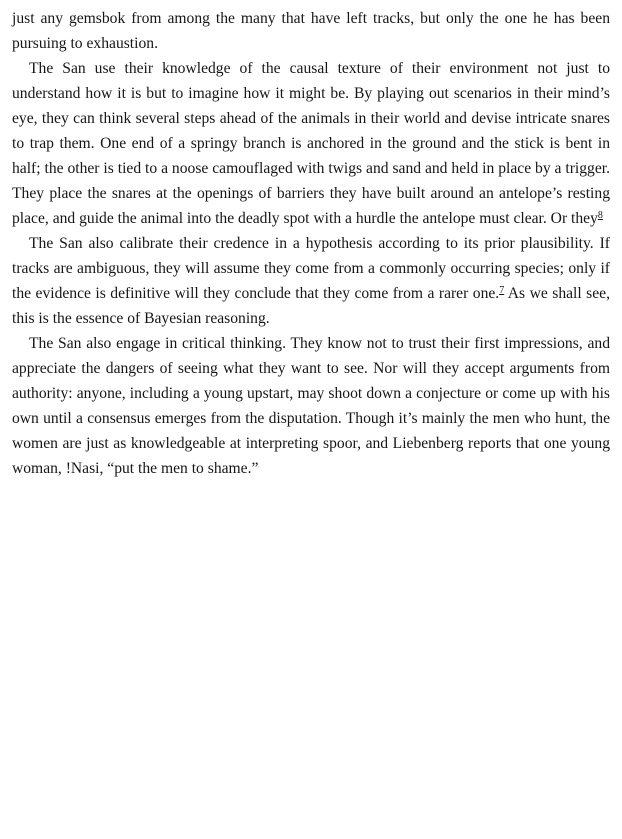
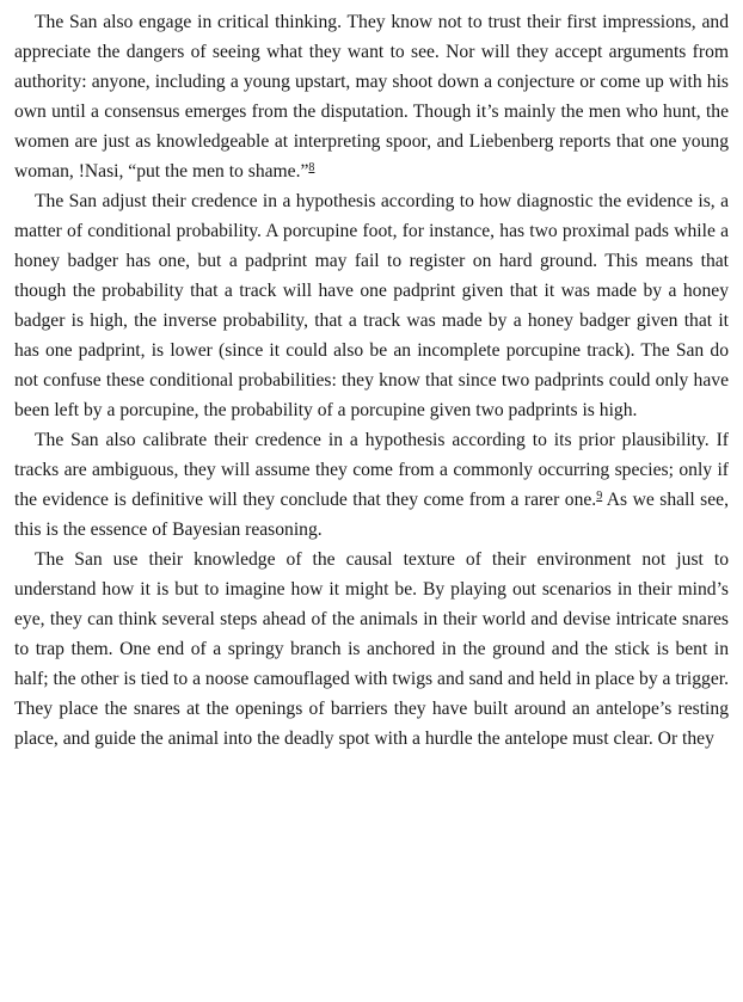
- just any gemsbok from among the many that have left tracks, but only the one he has been pursuing to exhaustion.
- The San use their knowledge of the causal texture of their environment not just to understand how it is but to imagine how it might be. By playing out scenarios in their mind’s eye, they can think several steps ahead of the animals in their world and devise intricate snares to trap them. One end of a springy branch is anchored in the ground and the stick is bent in half; the other is tied to a noose camouflaged with twigs and sand and held in place by a trigger. They place the snares at the openings of barriers they have built around an antelope’s resting place, and guide the animal into the deadly spot with a hurdle the antelope must clear. Or they8
+ The San also engage in critical thinking. They know not to trust their first impressions, and appreciate the dangers of seeing what they want to see. Nor will they accept arguments from authority: anyone, including a young upstart, may shoot down a conjecture or come up with his own until a consensus emerges from the disputation. Though it’s mainly the men who hunt, the women are just as knowledgeable at interpreting spoor, and Liebenberg reports that one young woman, !Nasi, “put the men to shame.”8
+ The San adjust their credence in a hypothesis according to how diagnostic the evidence is, a matter of conditional probability. A porcupine foot, for instance, has two proximal pads while a honey badger has one, but a padprint may fail to register on hard ground. This means that though the probability that a track will have one padprint given that it was made by a honey badger is high, the inverse probability, that a track was made by a honey badger given that it has one padprint, is lower (since it could also be an incomplete porcupine track). The San do not confuse these conditional probabilities: they know that since two padprints could only have been left by a porcupine, the probability of a porcupine given two padprints is high.
- The San also calibrate their credence in a hypothesis according to its prior plausibility. If tracks are ambiguous, they will assume they come from a commonly occurring species; only if the evidence is definitive will they conclude that they come from a rarer one.7 As we shall see, this is the essence of Bayesian reasoning.
+ The San also calibrate their credence in a hypothesis according to its prior plausibility. If tracks are ambiguous, they will assume they come from a commonly occurring species; only if the evidence is definitive will they conclude that they come from a rarer one.9 As we shall see, this is the essence of Bayesian reasoning.
- The San also engage in critical thinking. They know not to trust their first impressions, and appreciate the dangers of seeing what they want to see. Nor will they accept arguments from authority: anyone, including a young upstart, may shoot down a conjecture or come up with his own until a consensus emerges from the disputation. Though it’s mainly the men who hunt, the women are just as knowledgeable at interpreting spoor, and Liebenberg reports that one young woman, !Nasi, “put the men to shame.”
+ The San use their knowledge of the causal texture of their environment not just to understand how it is but to imagine how it might be. By playing out scenarios in their mind’s eye, they can think several steps ahead of the animals in their world and devise intricate snares to trap them. One end of a springy branch is anchored in the ground and the stick is bent in half; the other is tied to a noose camouflaged with twigs and sand and held in place by a trigger. They place the snares at the openings of barriers they have built around an antelope’s resting place, and guide the animal into the deadly spot with a hurdle the antelope must clear. Or they
